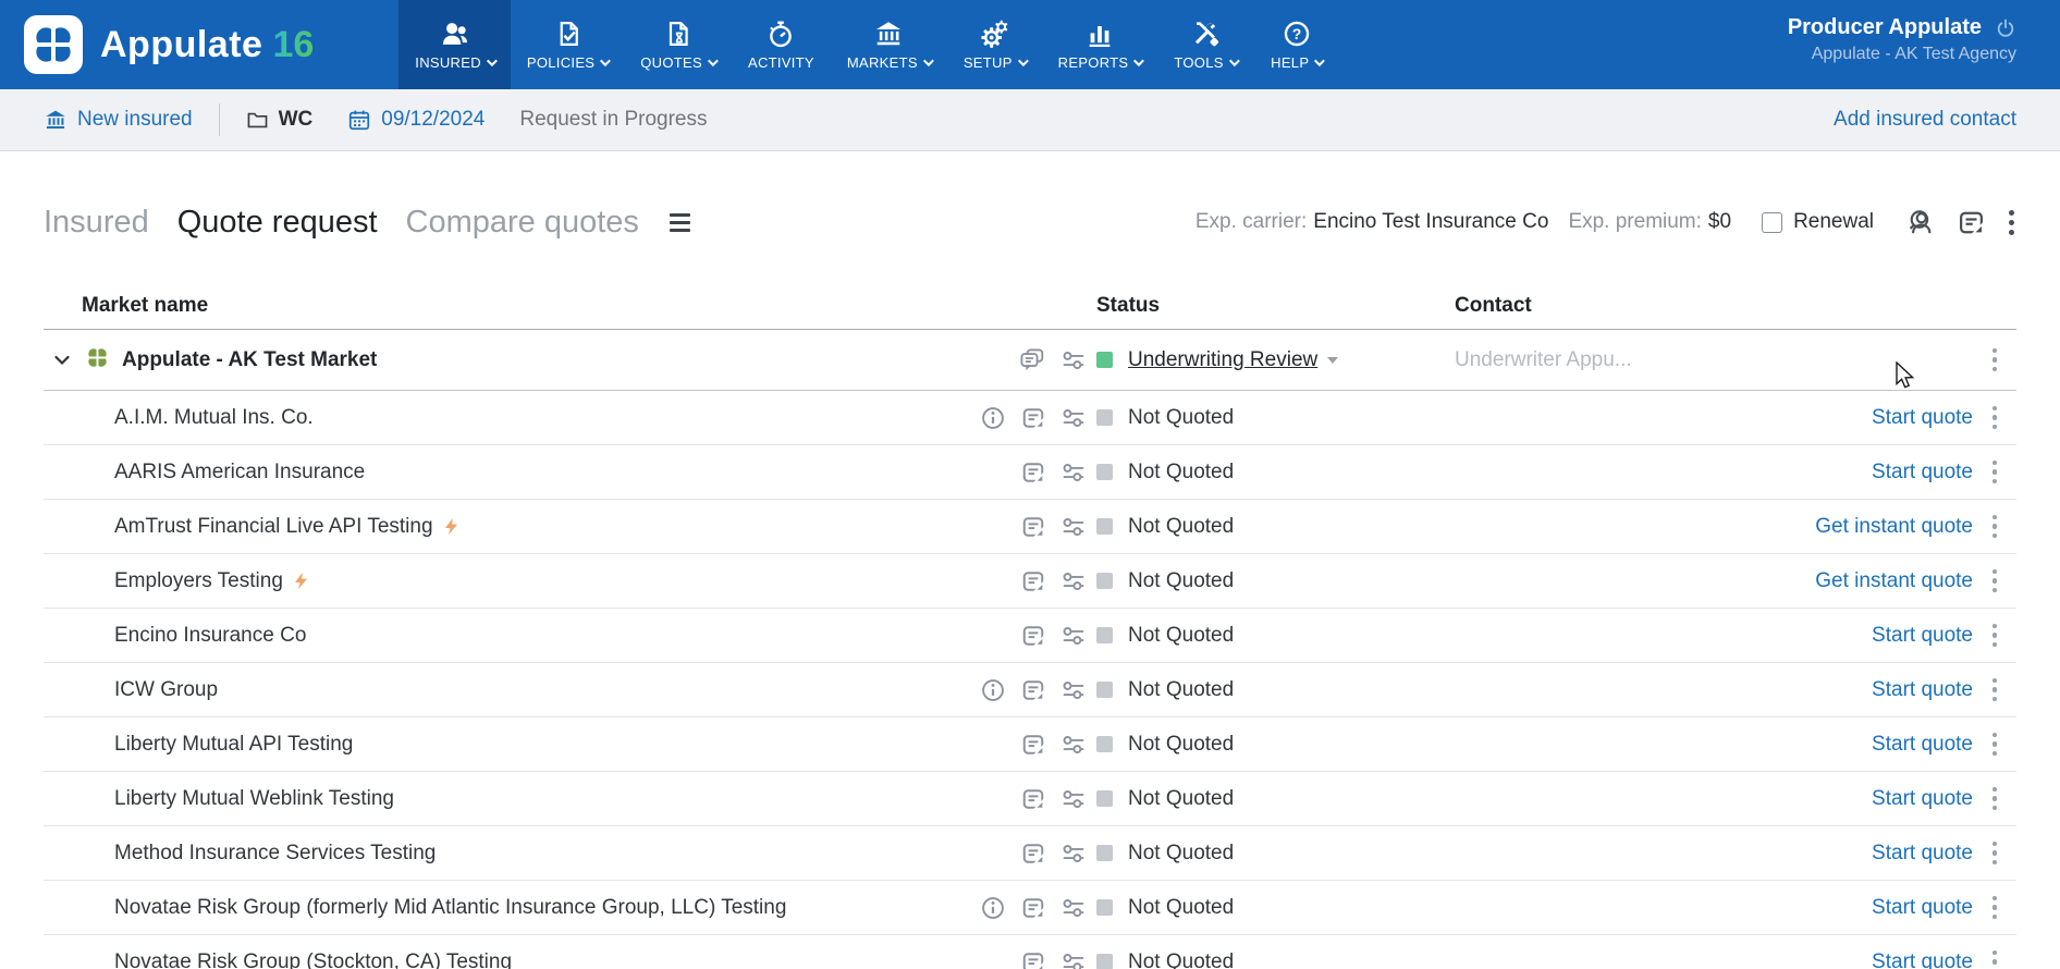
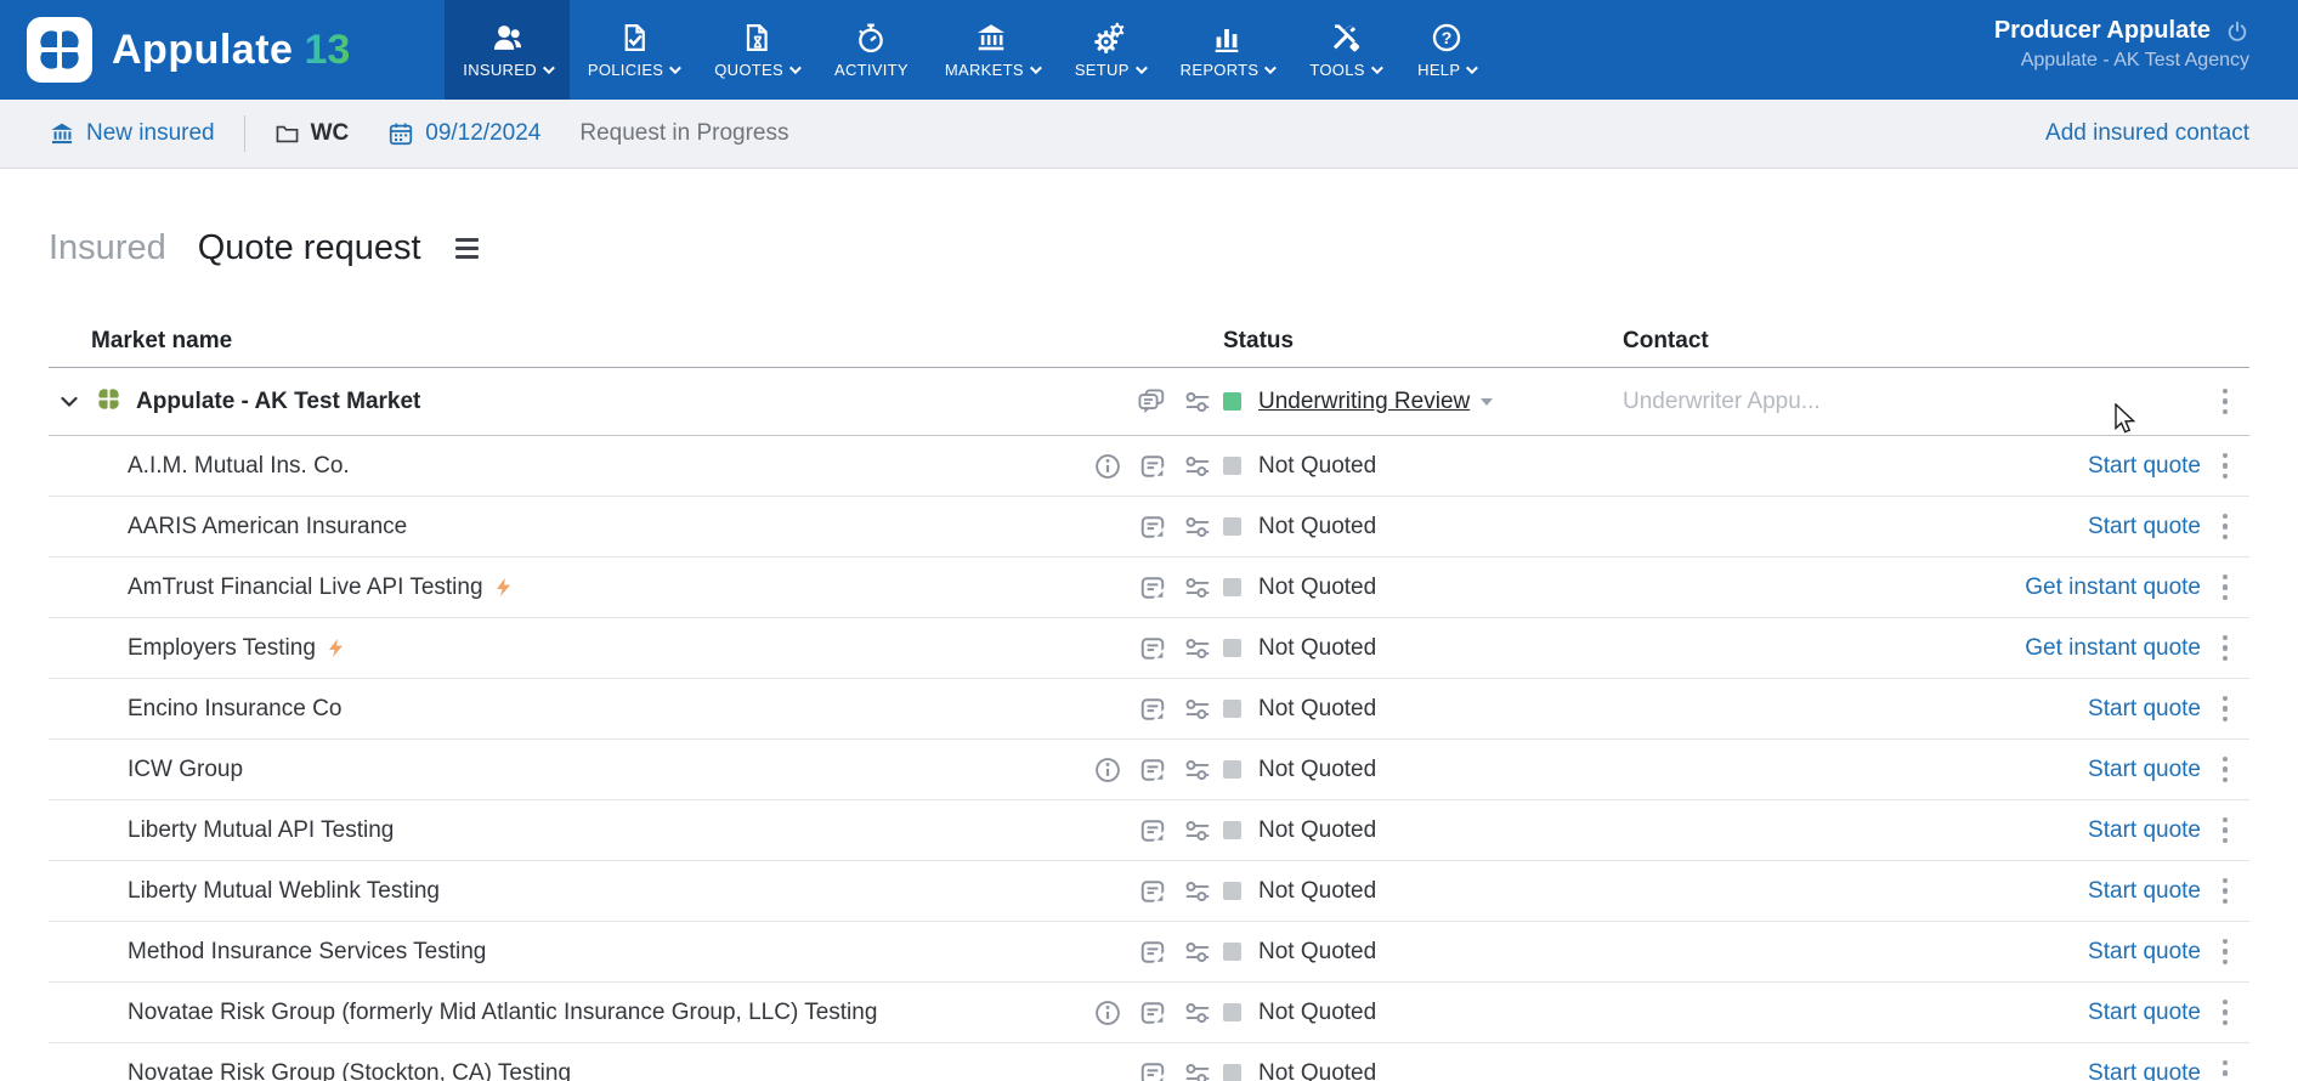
- Appulate 16
+ Appulate 13
  INSURED
  POLICIES
  QUOTES
  ACTIVITY
  MARKETS
  SETUP
  REPORTS
  TOOLS
  ?
  HELP
  Producer Appulate
  Appulate - AK Test Agency
  New insured
  WC
  09/12/2024
  Request in Progress
  Add insured contact
  Insured
  Quote request
- Compare quotes
- Exp. carrier:
- Encino Test Insurance Co
- Exp. premium:
- $0
- Renewal
  Market name
  Status
  Contact
  Appulate - AK Test Market
  Underwriting Review
  Underwriter Appu...
  A.I.M. Mutual Ins. Co.
  Not Quoted
  Start quote
  AARIS American Insurance
  Not Quoted
  Start quote
  AmTrust Financial Live API Testing
  Not Quoted
  Get instant quote
  Employers Testing
  Not Quoted
  Get instant quote
  Encino Insurance Co
  Not Quoted
  Start quote
  ICW Group
  Not Quoted
  Start quote
  Liberty Mutual API Testing
  Not Quoted
  Start quote
  Liberty Mutual Weblink Testing
  Not Quoted
  Start quote
  Method Insurance Services Testing
  Not Quoted
  Start quote
  Novatae Risk Group (formerly Mid Atlantic Insurance Group, LLC) Testing
  Not Quoted
  Start quote
  Novatae Risk Group (Stockton, CA) Testing
  Not Quoted
  Start quote
